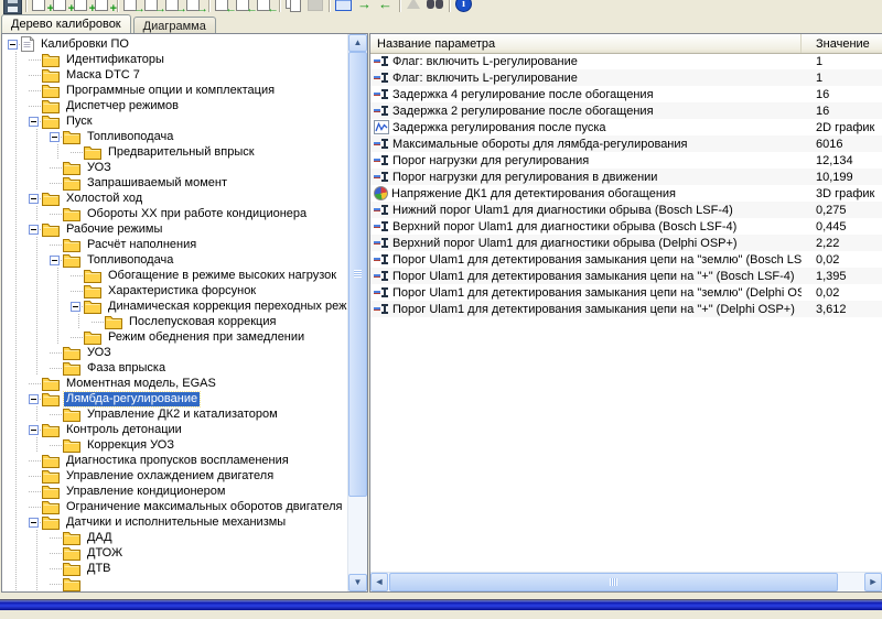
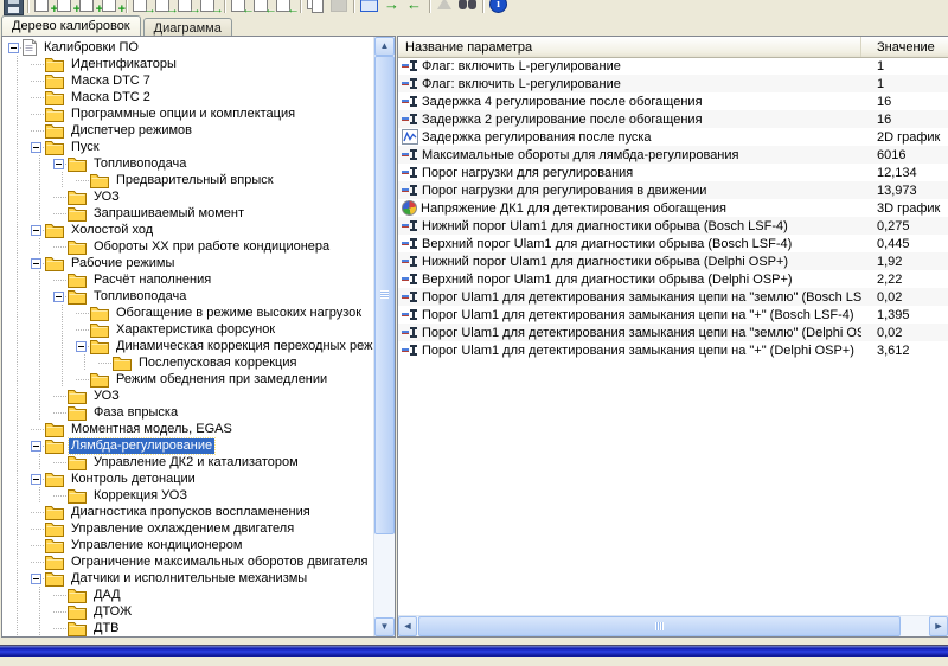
  +
  +
  +
  +
  →
  →
  →
  →
  ←
  ←
  ←
  →
  ←
  i
  Дерево калибровок
  Диаграмма
  Калибровки ПО
  Идентификаторы
  Маска DTC 7
+ Маска DTC 2
  Программные опции и комплектация
  Диспетчер режимов
  Пуск
  Топливоподача
  Предварительный впрыск
  УОЗ
  Запрашиваемый момент
  Холостой ход
  Обороты ХХ при работе кондиционера
  Рабочие режимы
  Расчёт наполнения
  Топливоподача
  Обогащение в режиме высоких нагрузок
  Характеристика форсунок
  Динамическая коррекция переходных реж
  Послепусковая коррекция
  Режим обеднения при замедлении
  УОЗ
  Фаза впрыска
  Моментная модель, EGAS
  Лямбда-регулирование
  Управление ДК2 и катализатором
  Контроль детонации
  Коррекция УОЗ
  Диагностика пропусков воспламенения
  Управление охлаждением двигателя
  Управление кондиционером
  Ограничение максимальных оборотов двигателя
  Датчики и исполнительные механизмы
  ДАД
  ДТОЖ
  ДТВ
  ▲
  ▼
  Название параметра
  Значение
  Флаг: включить L-регулирование
  1
  Флаг: включить L-регулирование
  1
  Задержка 4 регулирование после обогащения
  16
  Задержка 2 регулирование после обогащения
  16
  Задержка регулирования после пуска
  2D график
  Максимальные обороты для лямбда-регулирования
  6016
  Порог нагрузки для регулирования
  12,134
  Порог нагрузки для регулирования в движении
- 10,199
+ 13,973
  Напряжение ДК1 для детектирования обогащения
  3D график
  Нижний порог Ulam1 для диагностики обрыва (Bosch LSF-4)
  0,275
  Верхний порог Ulam1 для диагностики обрыва (Bosch LSF-4)
  0,445
+ Нижний порог Ulam1 для диагностики обрыва (Delphi OSP+)
+ 1,92
  Верхний порог Ulam1 для диагностики обрыва (Delphi OSP+)
  2,22
  Порог Ulam1 для детектирования замыкания цепи на "землю" (Bosch LS
  0,02
  Порог Ulam1 для детектирования замыкания цепи на "+" (Bosch LSF-4)
  1,395
  Порог Ulam1 для детектирования замыкания цепи на "землю" (Delphi OS
  0,02
  Порог Ulam1 для детектирования замыкания цепи на "+" (Delphi OSP+)
  3,612
  ◄
  ►
